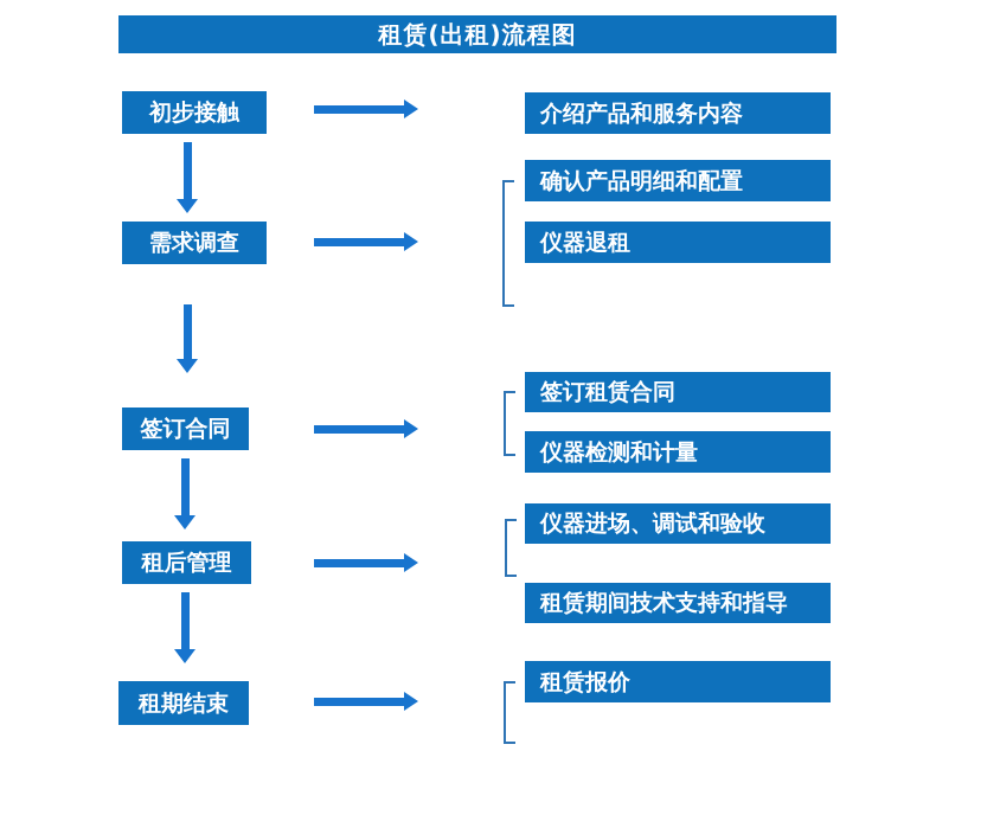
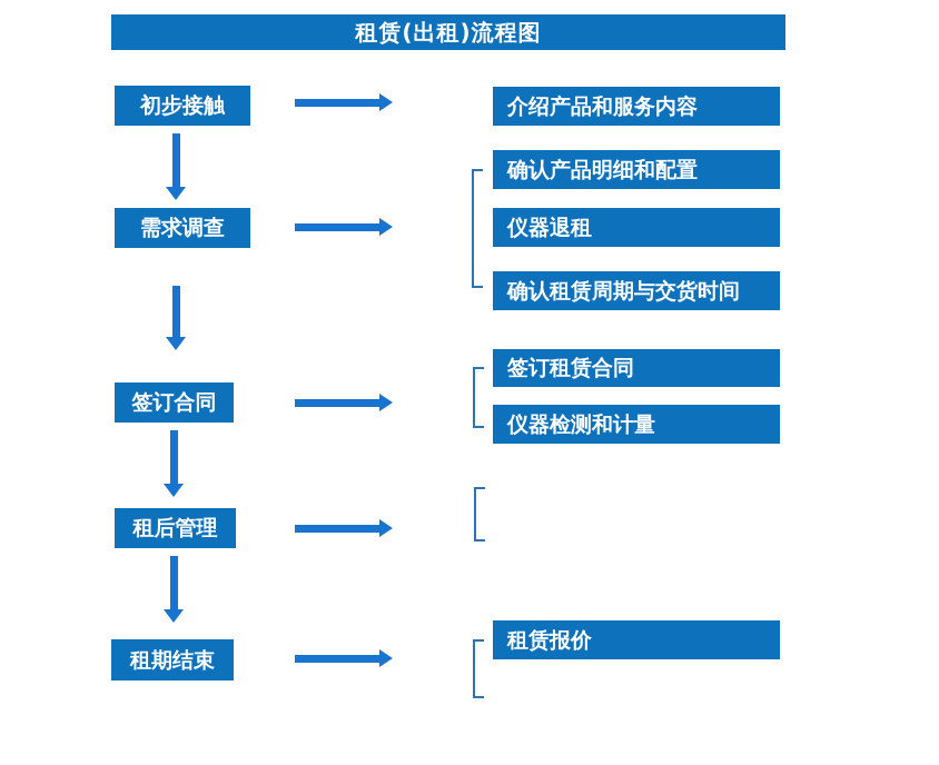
  租赁(出租)流程图
  初步接触
  需求调查
  签订合同
  租后管理
  租期结束
  介绍产品和服务内容
  确认产品明细和配置
  仪器退租
+ 确认租赁周期与交货时间
  签订租赁合同
  仪器检测和计量
- 仪器进场、调试和验收
- 租赁期间技术支持和指导
  租赁报价
